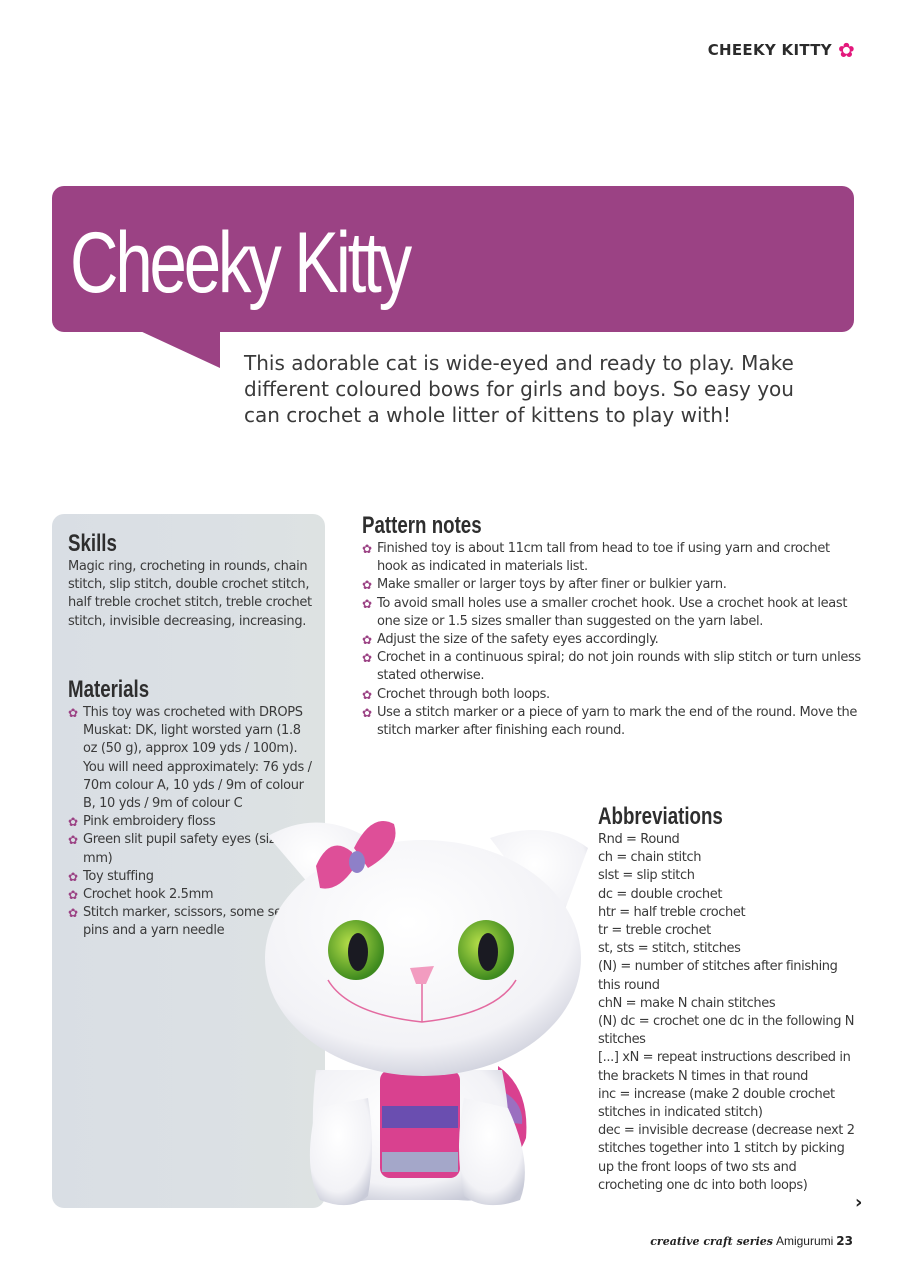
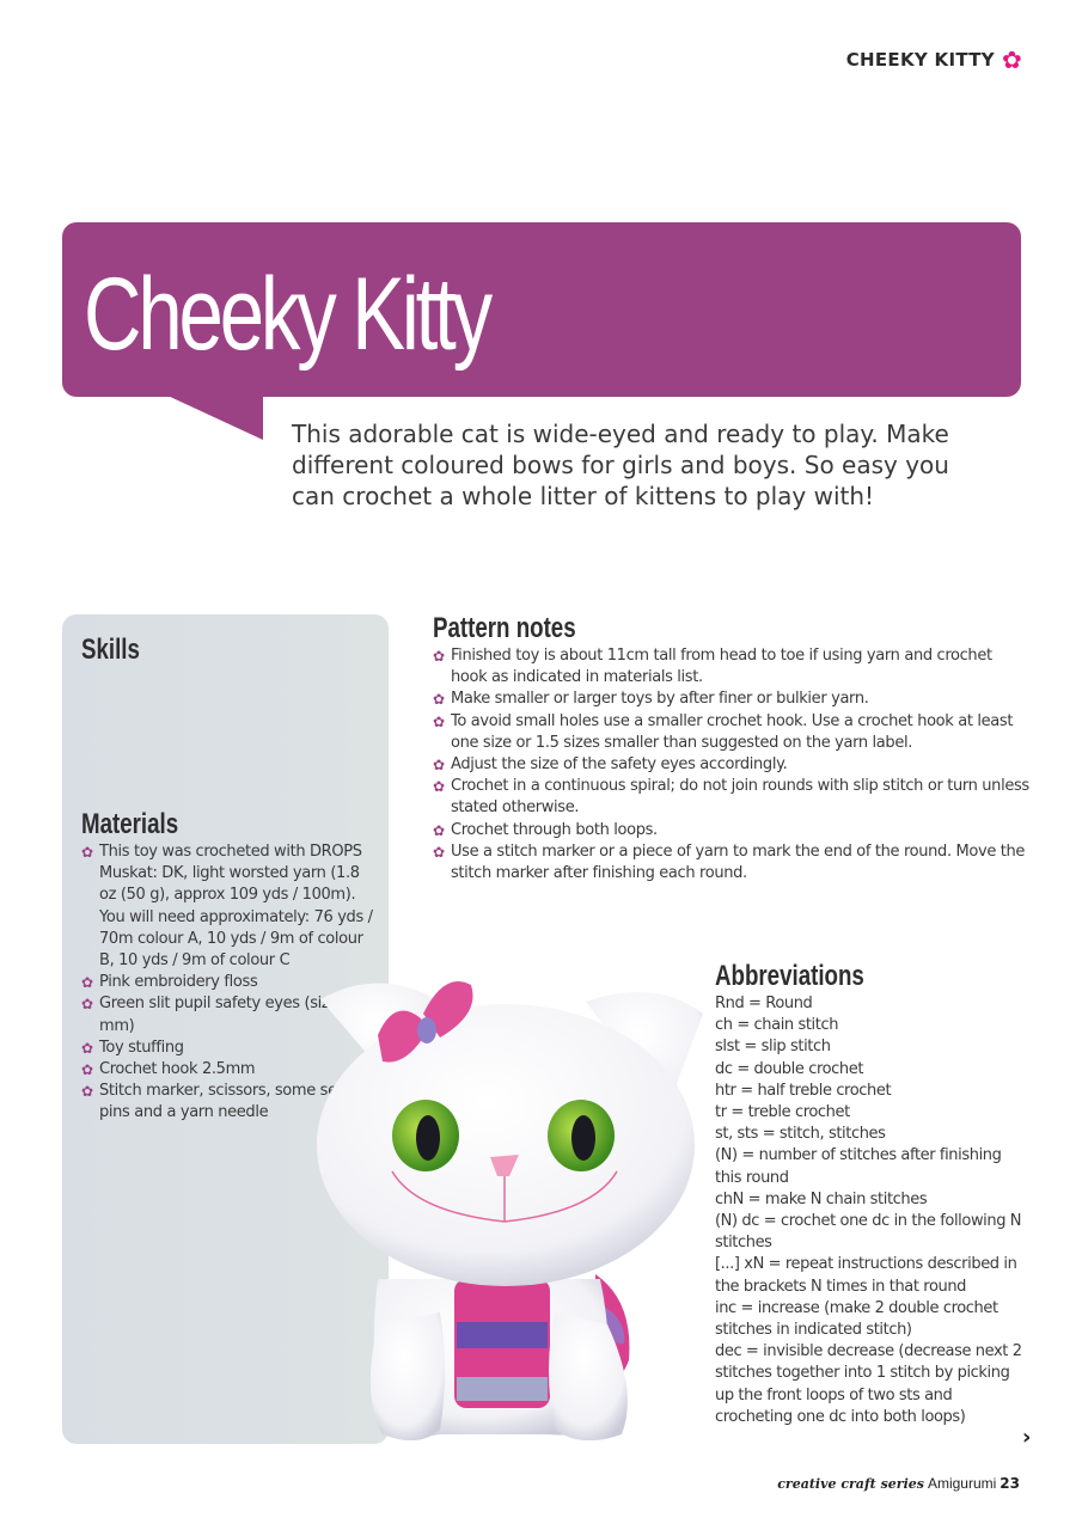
  CHEEKY KITTY
  ✿
  Cheeky Kitty
  This adorable cat is wide-eyed and ready to play. Make different coloured bows for girls and boys. So easy you can crochet a whole litter of kittens to play with!
  Skills
- Magic ring, crocheting in rounds, chain stitch, slip stitch, double crochet stitch, half treble crochet stitch, treble crochet stitch, invisible decreasing, increasing.
  Materials
  ✿
  This toy was crocheted with DROPS Muskat: DK, light worsted yarn (1.8 oz (50 g), approx 109 yds / 100m). You will need approximately: 76 yds / 70m colour A, 10 yds / 9m of colour B, 10 yds / 9m of colour C
  ✿
  Pink embroidery floss
  ✿
  Green slit pupil safety eyes (si mm)
  ✿
  Toy stuffing
  ✿
  Crochet hook 2.5mm
  ✿
  Stitch marker, scissors, some s pins and a yarn needle
  Pattern notes
  ✿
  Finished toy is about 11cm tall from head to toe if using yarn and crochet hook as indicated in materials list.
  ✿
  Make smaller or larger toys by after finer or bulkier yarn.
  ✿
  To avoid small holes use a smaller crochet hook. Use a crochet hook at least one size or 1.5 sizes smaller than suggested on the yarn label.
  ✿
  Adjust the size of the safety eyes accordingly.
  ✿
  Crochet in a continuous spiral; do not join rounds with slip stitch or turn unless stated otherwise.
  ✿
  Crochet through both loops.
  ✿
  Use a stitch marker or a piece of yarn to mark the end of the round. Move the stitch marker after finishing each round.
  Abbreviations
  Rnd = Round
  ch = chain stitch
  slst = slip stitch
  dc = double crochet
  htr = half treble crochet
  tr = treble crochet
  st, sts = stitch, stitches
  (N) = number of stitches after finishing this round
  chN = make N chain stitches
  (N) dc = crochet one dc in the following N stitches
  [...] xN = repeat instructions described in the brackets N times in that round
  inc = increase (make 2 double crochet stitches in indicated stitch)
  dec = invisible decrease (decrease next 2 stitches together into 1 stitch by picking up the front loops of two sts and crocheting one dc into both loops)
  ›
  creative craft series
  Amigurumi
  23
